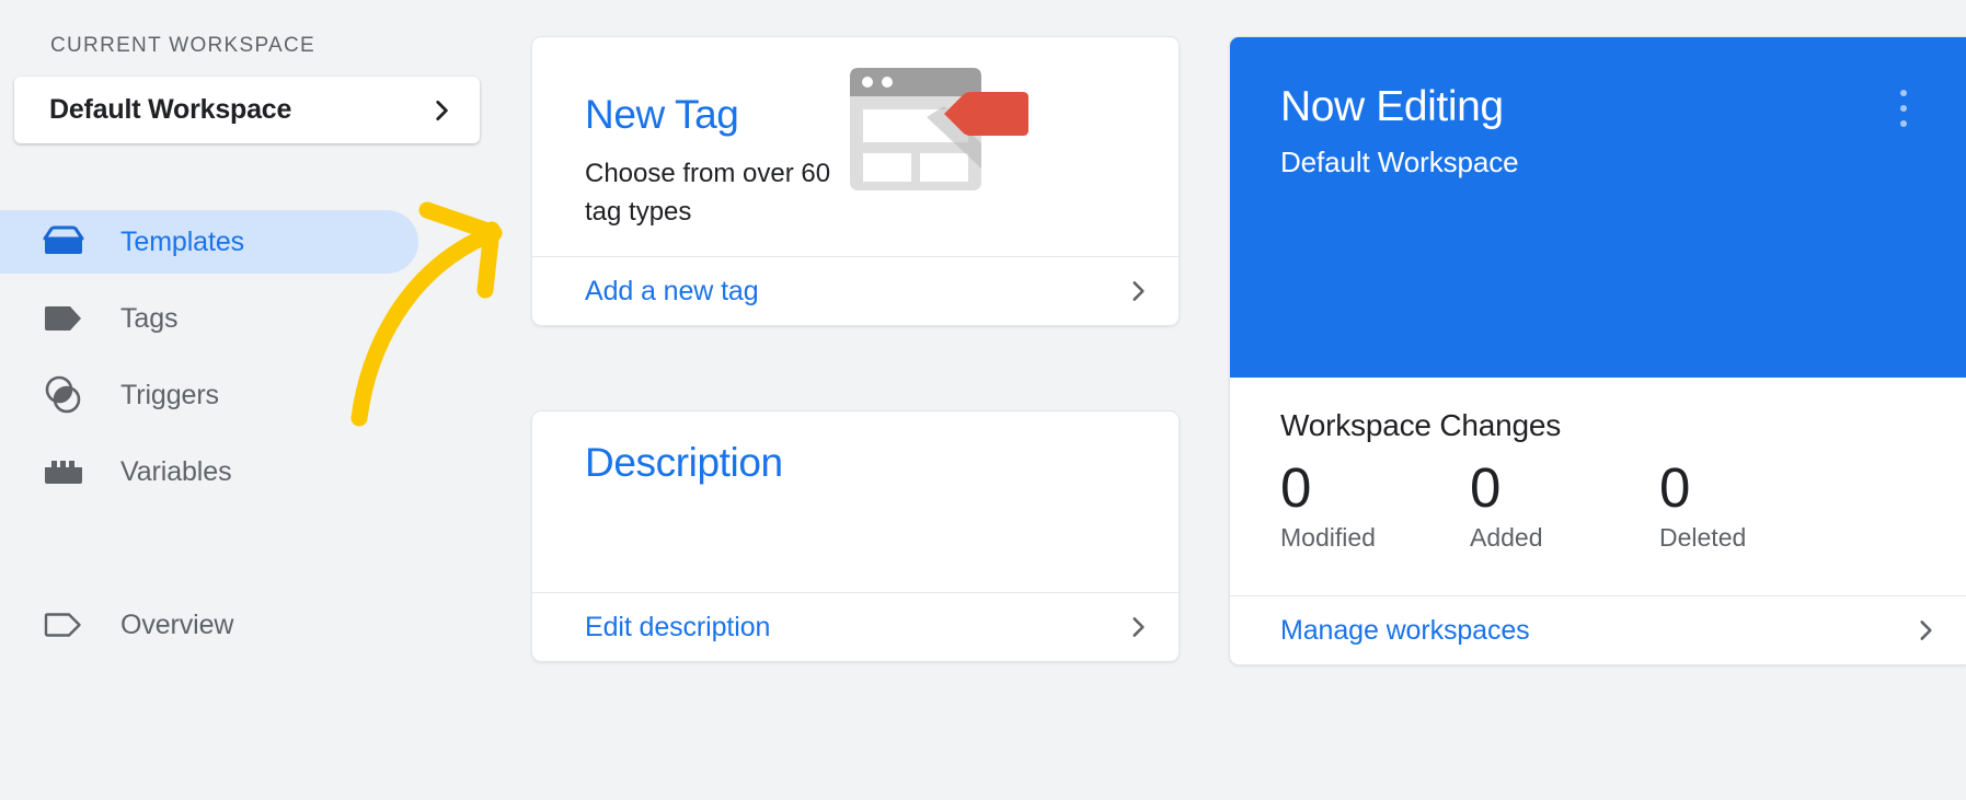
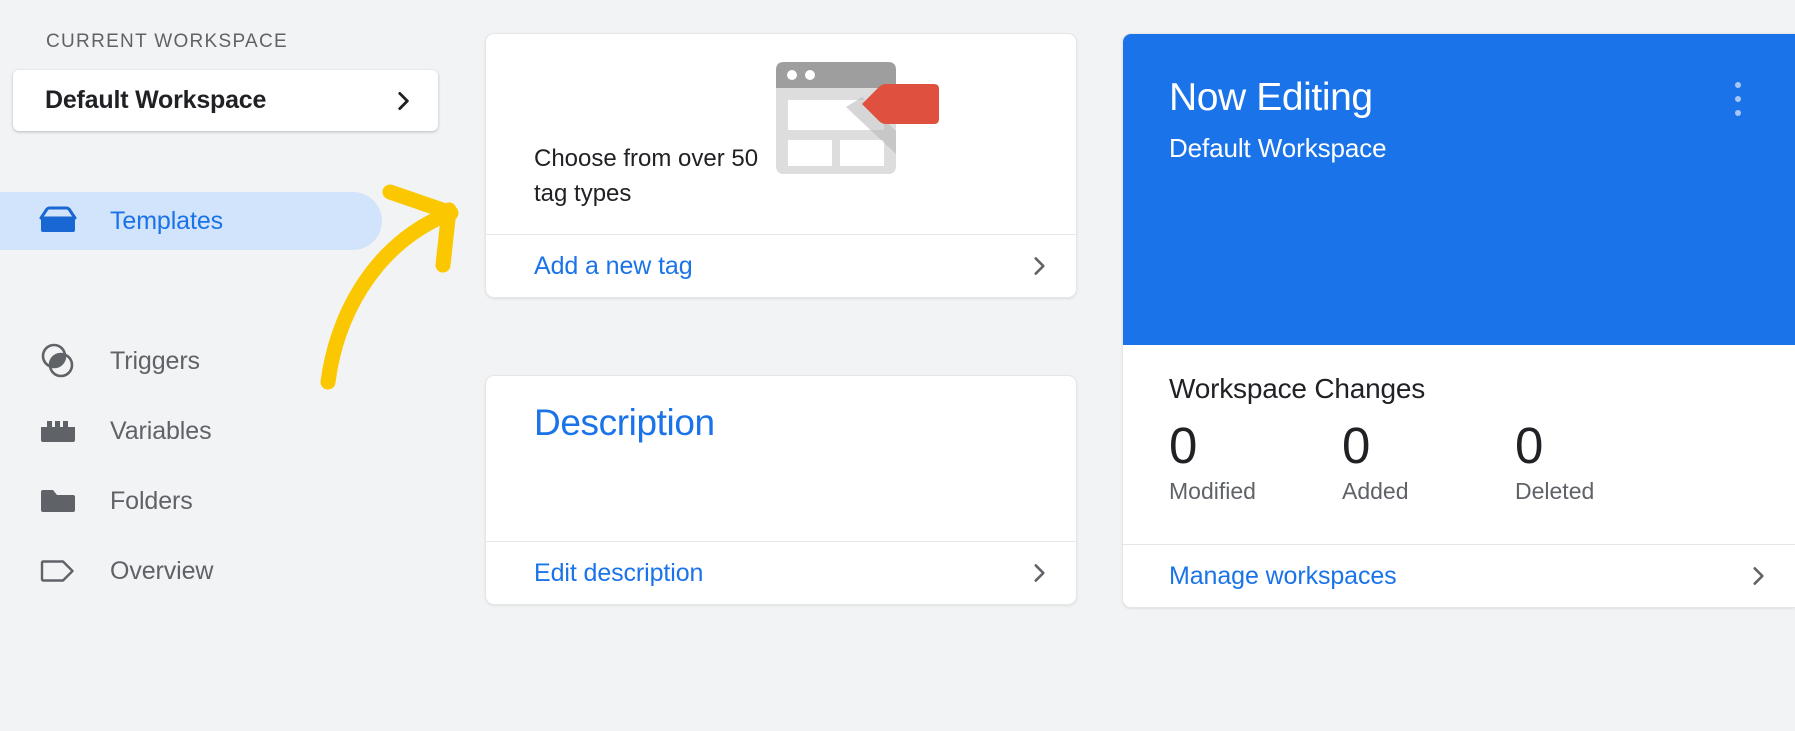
  CURRENT WORKSPACE
  Default Workspace
  Templates
- Tags
  Triggers
  Variables
+ Folders
  Overview
- New Tag
- Choose from over 60 tag types
+ Choose from over 50 tag types
  Add a new tag
  Description
  Edit description
  Now Editing
  Default Workspace
  Workspace Changes
  0
  Modified
  0
  Added
  0
  Deleted
  Manage workspaces
